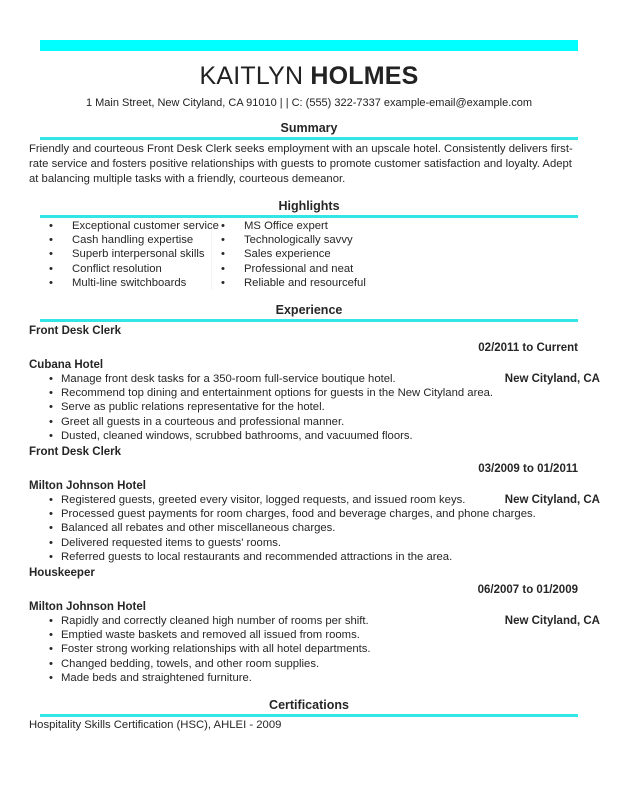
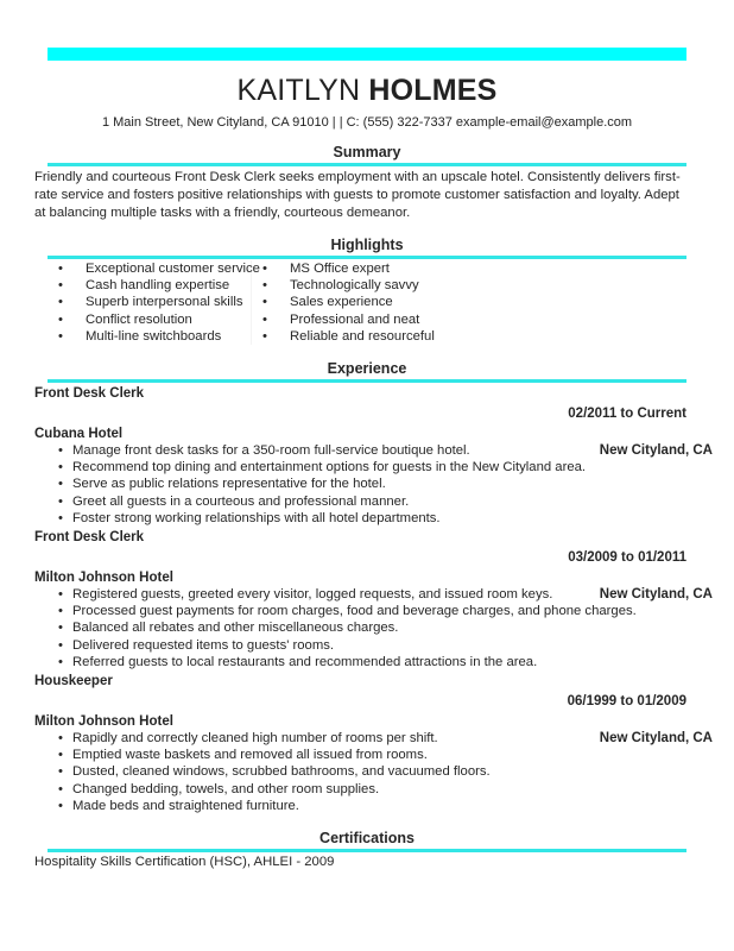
  KAITLYN HOLMES
  1 Main Street, New Cityland, CA 91010 | | C: (555) 322-7337 example-email@example.com
  Summary
  Friendly and courteous Front Desk Clerk seeks employment with an upscale hotel. Consistently delivers first-rate service and fosters positive relationships with guests to promote customer satisfaction and loyalty. Adept at balancing multiple tasks with a friendly, courteous demeanor.
  Highlights
  Exceptional customer service
  Cash handling expertise
  Superb interpersonal skills
  Conflict resolution
  Multi-line switchboards
  MS Office expert
  Technologically savvy
  Sales experience
  Professional and neat
  Reliable and resourceful
  Experience
  Front Desk Clerk
  02/2011 to Current
  Cubana Hotel
  Manage front desk tasks for a 350-room full-service boutique hotel.
  New Cityland, CA
  Recommend top dining and entertainment options for guests in the New Cityland area.
  Serve as public relations representative for the hotel.
  Greet all guests in a courteous and professional manner.
- Dusted, cleaned windows, scrubbed bathrooms, and vacuumed floors.
+ Foster strong working relationships with all hotel departments.
  Front Desk Clerk
  03/2009 to 01/2011
  Milton Johnson Hotel
  Registered guests, greeted every visitor, logged requests, and issued room keys.
  New Cityland, CA
  Processed guest payments for room charges, food and beverage charges, and phone charges.
  Balanced all rebates and other miscellaneous charges.
  Delivered requested items to guests' rooms.
  Referred guests to local restaurants and recommended attractions in the area.
  Houskeeper
- 06/2007 to 01/2009
+ 06/1999 to 01/2009
  Milton Johnson Hotel
  Rapidly and correctly cleaned high number of rooms per shift.
  New Cityland, CA
  Emptied waste baskets and removed all issued from rooms.
- Foster strong working relationships with all hotel departments.
+ Dusted, cleaned windows, scrubbed bathrooms, and vacuumed floors.
  Changed bedding, towels, and other room supplies.
  Made beds and straightened furniture.
  Certifications
  Hospitality Skills Certification (HSC), AHLEI - 2009
